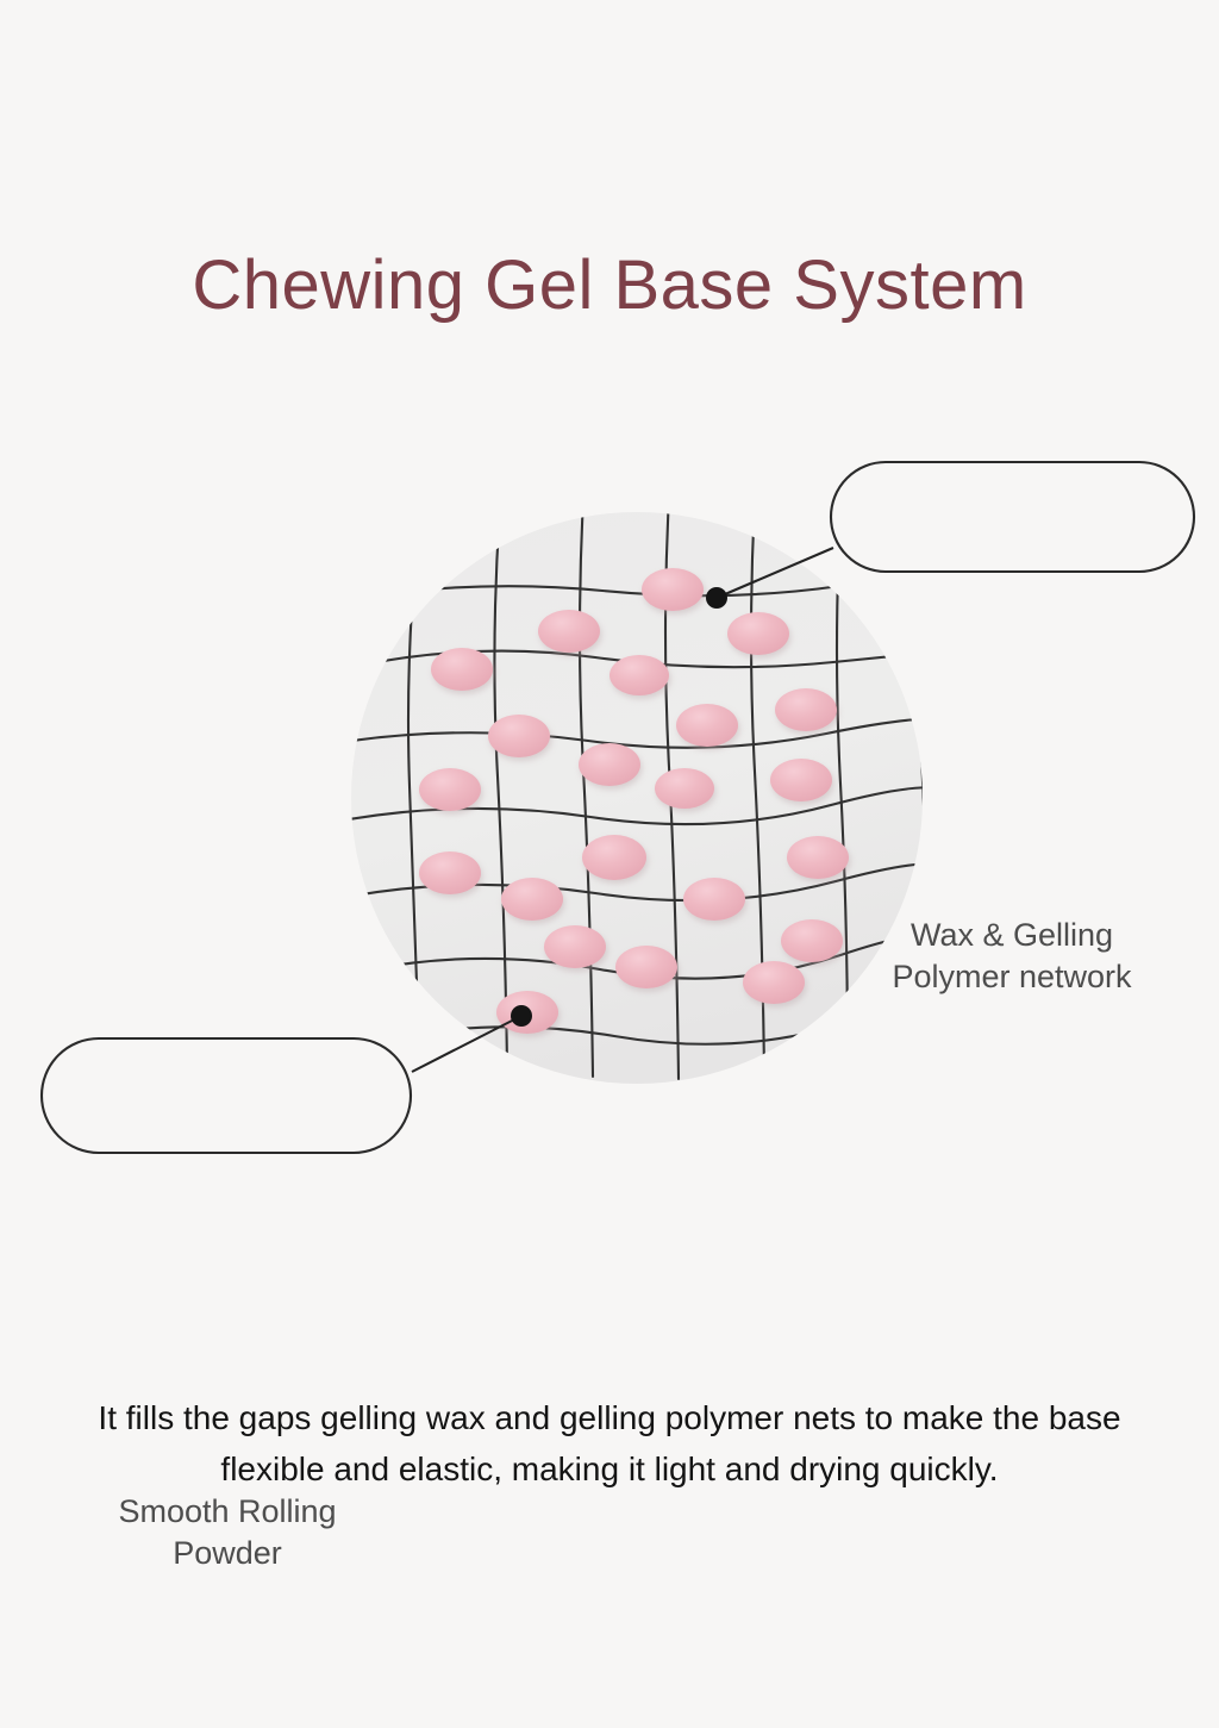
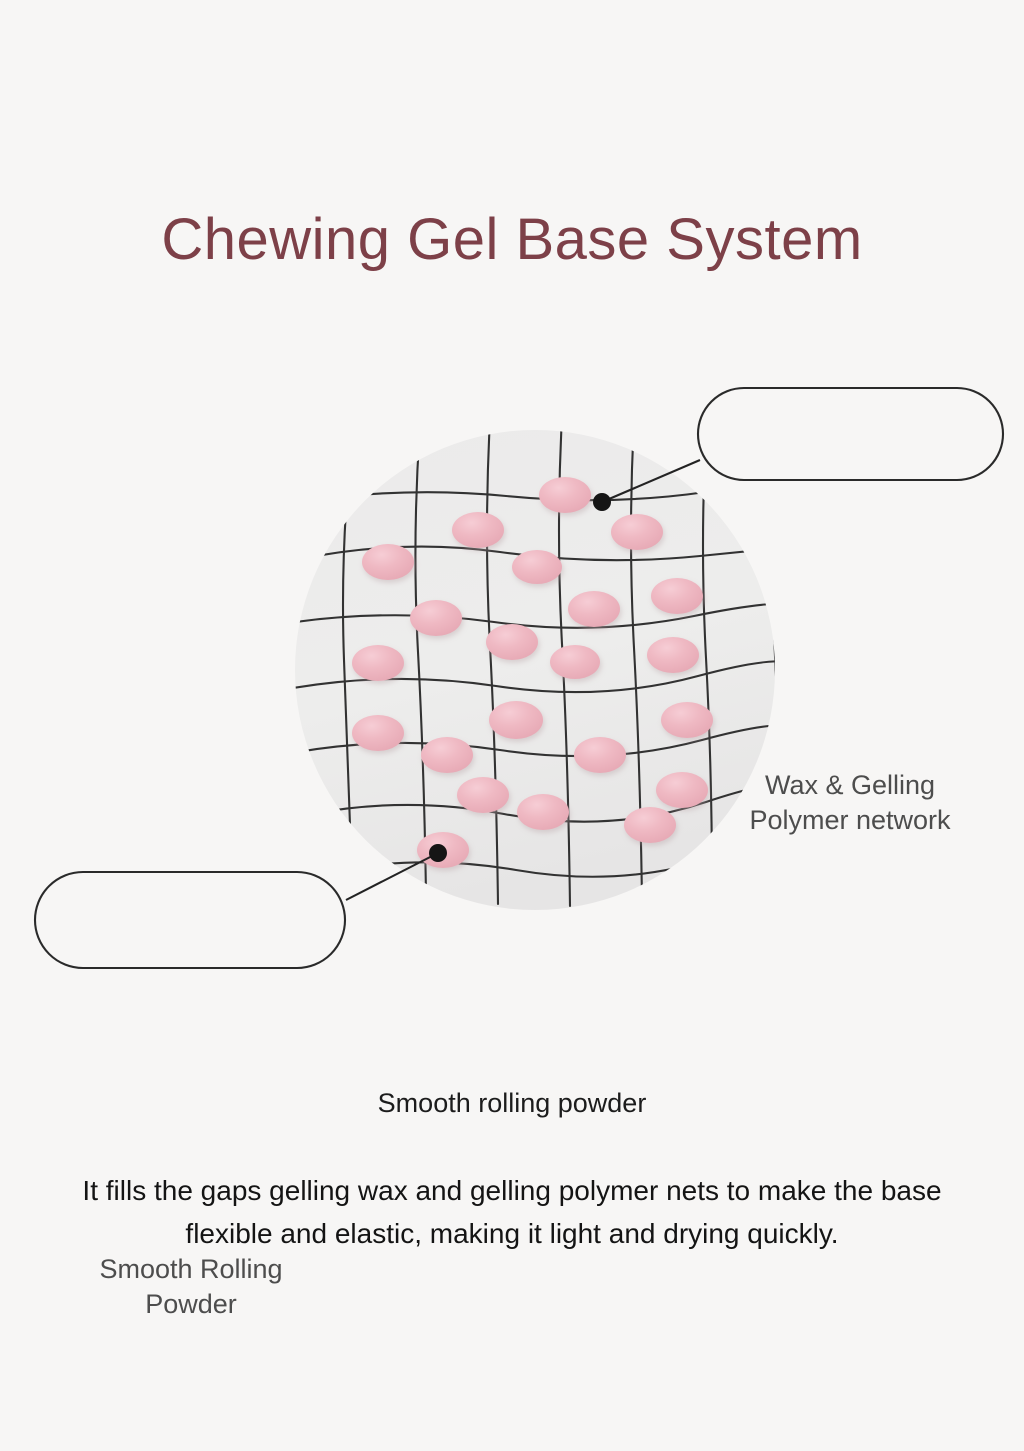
  Chewing Gel Base System
  Wax & Gelling
  Polymer network
  Smooth Rolling
  Powder
+ Smooth rolling powder
  It fills the gaps gelling wax and gelling polymer nets to make the base flexible and elastic, making it light and drying quickly.
